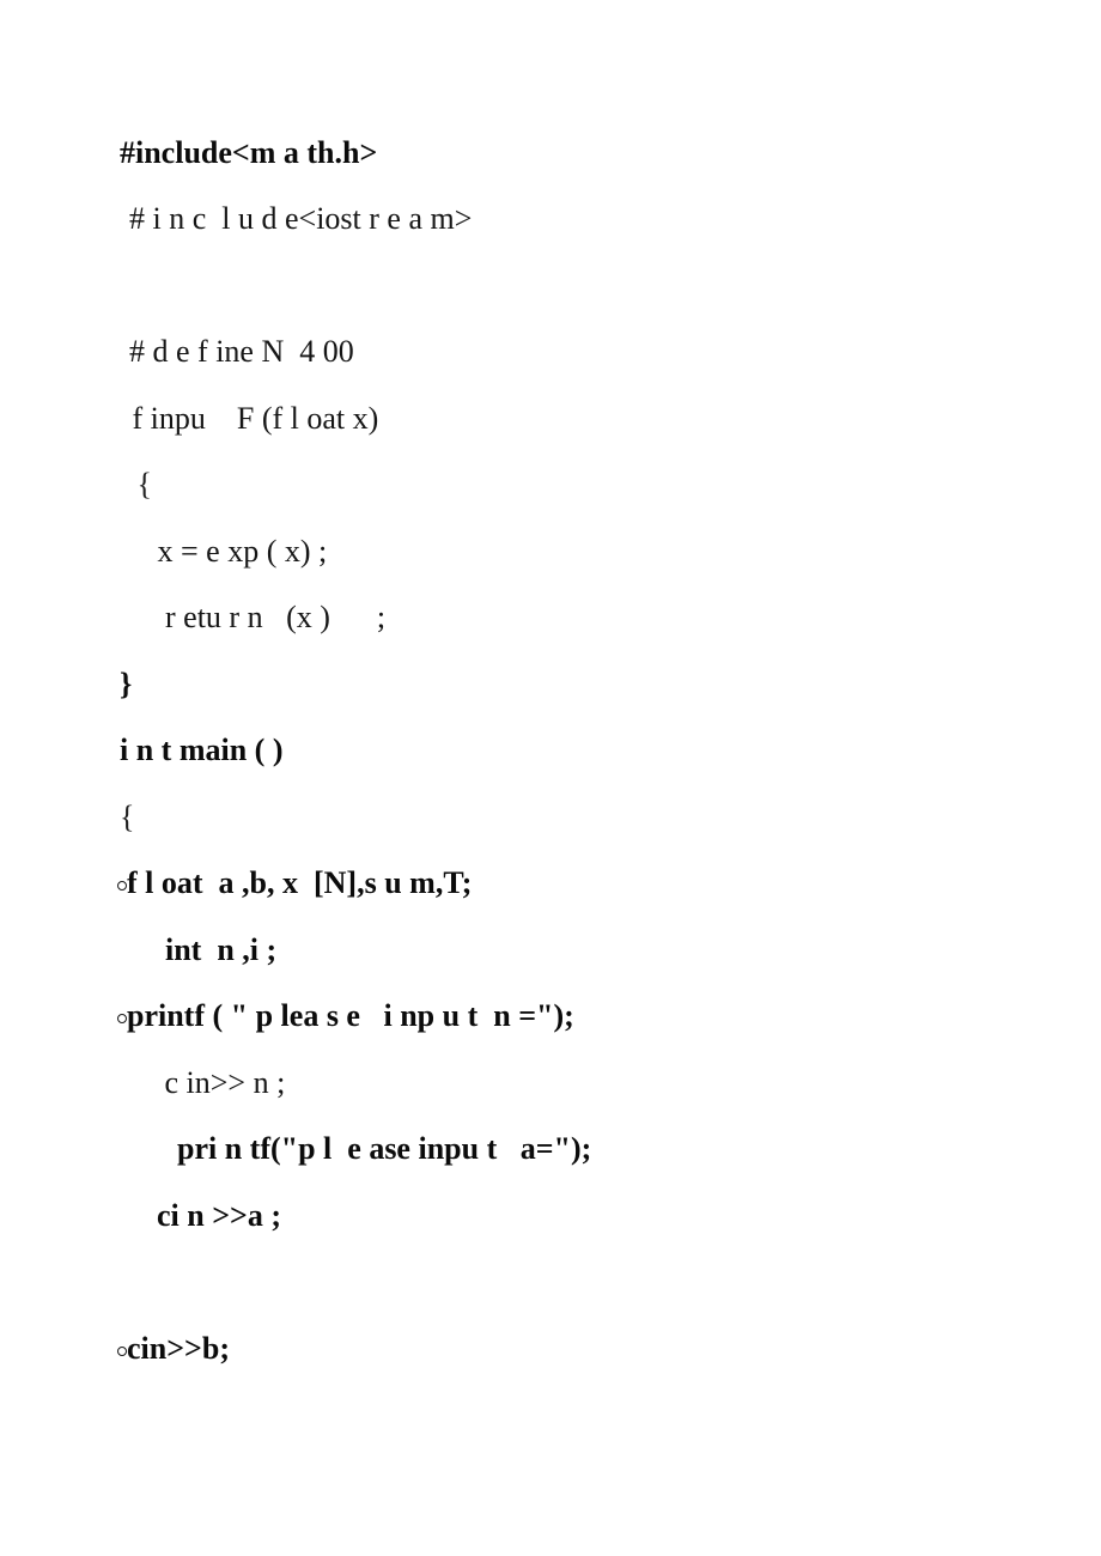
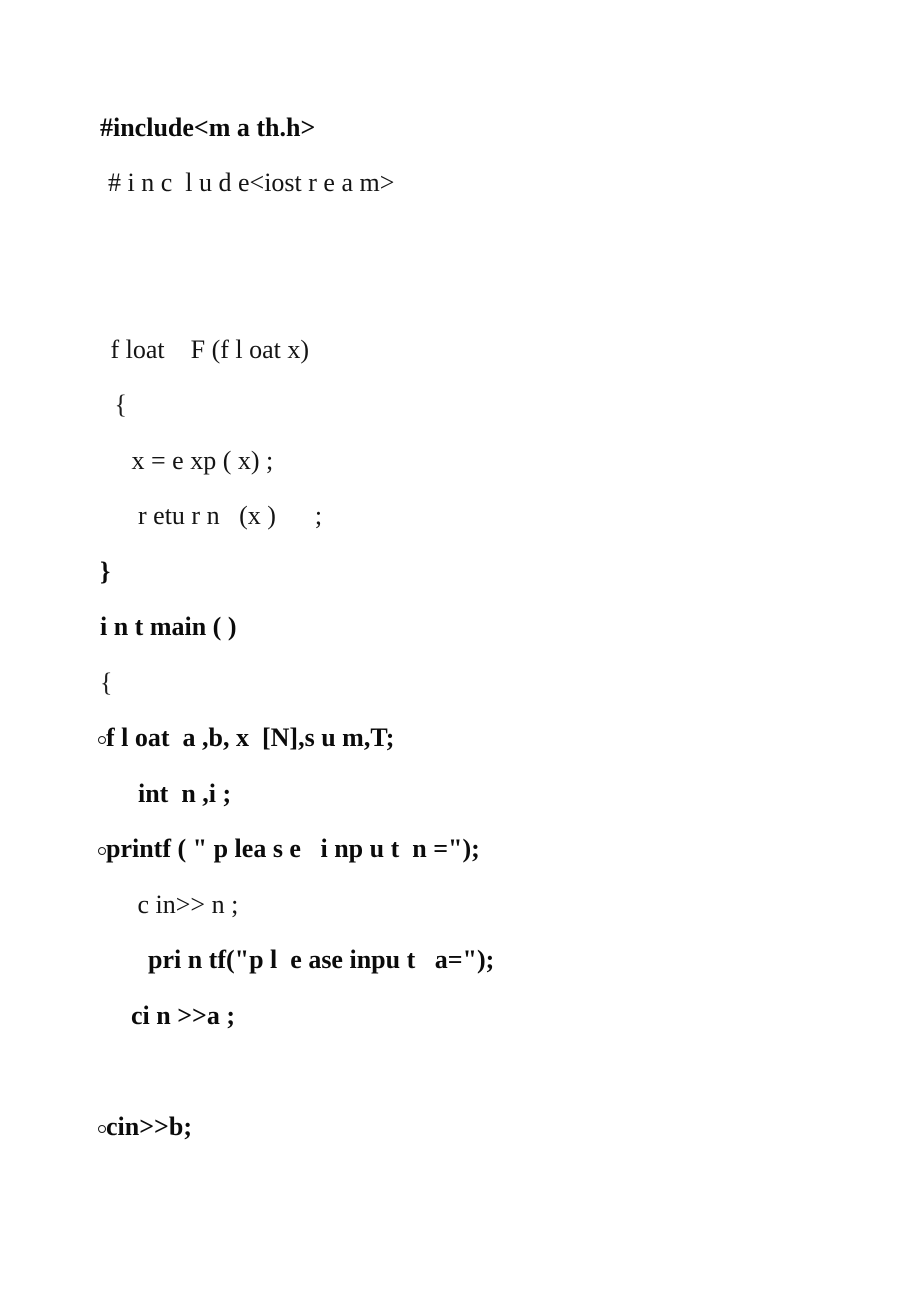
  #include<m a th.h>
  # i n c l u d e<iost r e a m>
- # d e f ine N 4 00
- f inpu F (f l oat x)
+ f loat F (f l oat x)
  {
  x = e xp ( x) ;
  r etu r n (x ) ;
  }
  i n t main ( )
  {
  f l oat a ,b, x [N],s u m,T;
  int n ,i ;
  printf ( " p lea s e i np u t n =");
  c in>> n ;
  pri n tf("p l e ase inpu t a=");
  ci n >>a ;
  cin>>b;
